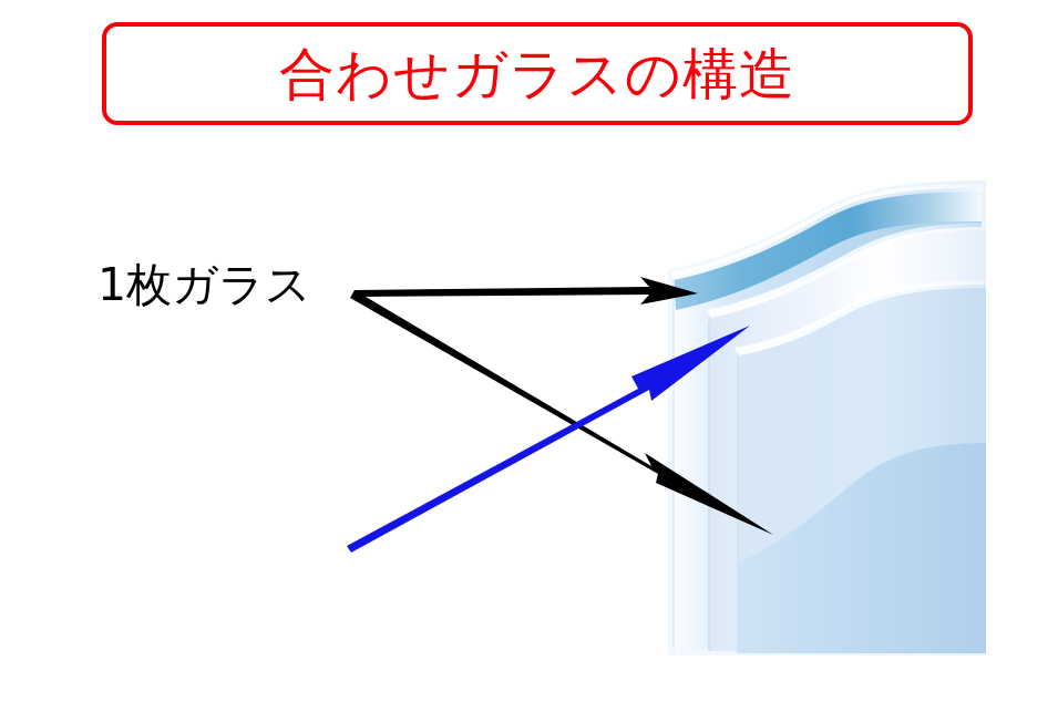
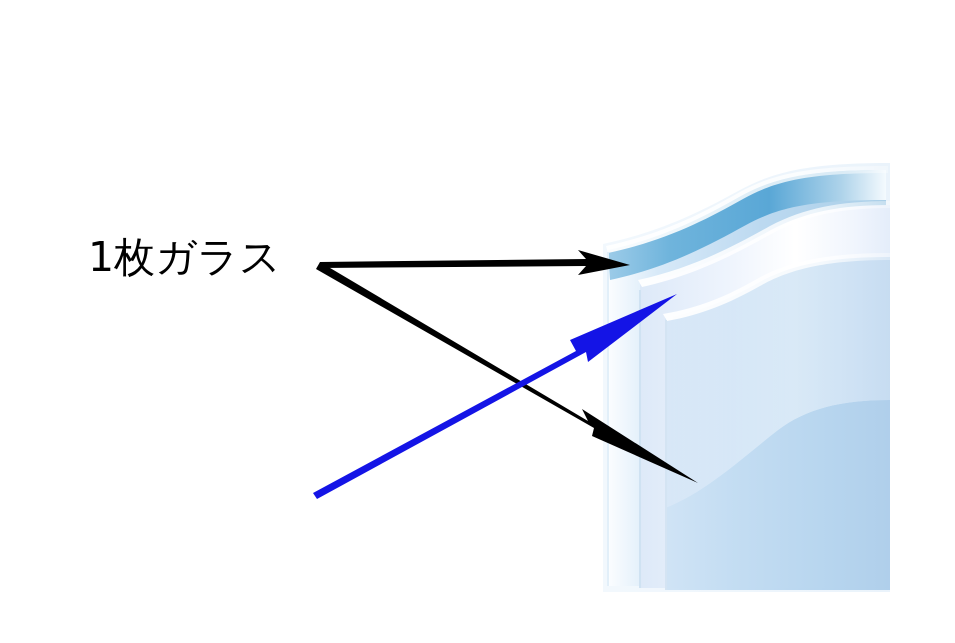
- 合わせガラスの構造
  1枚ガラス
